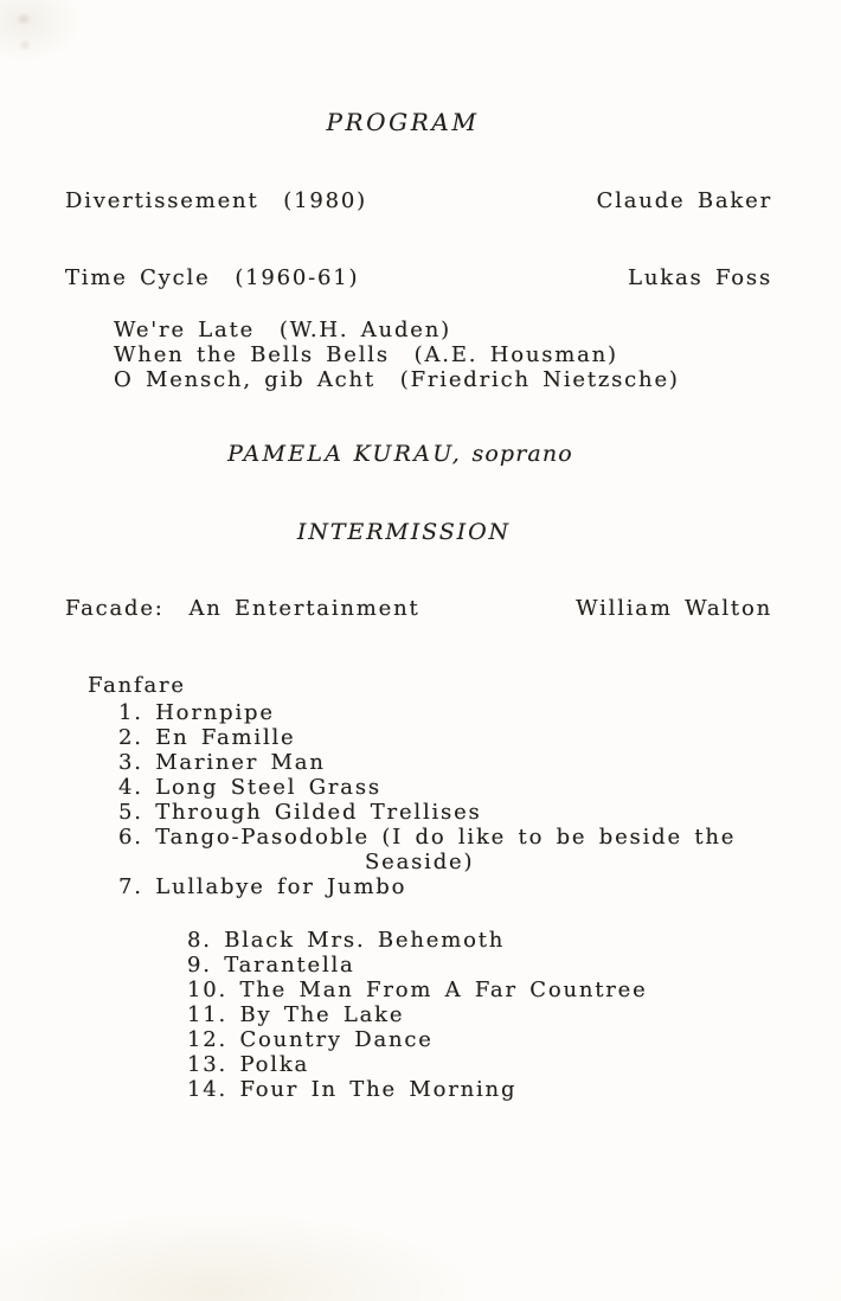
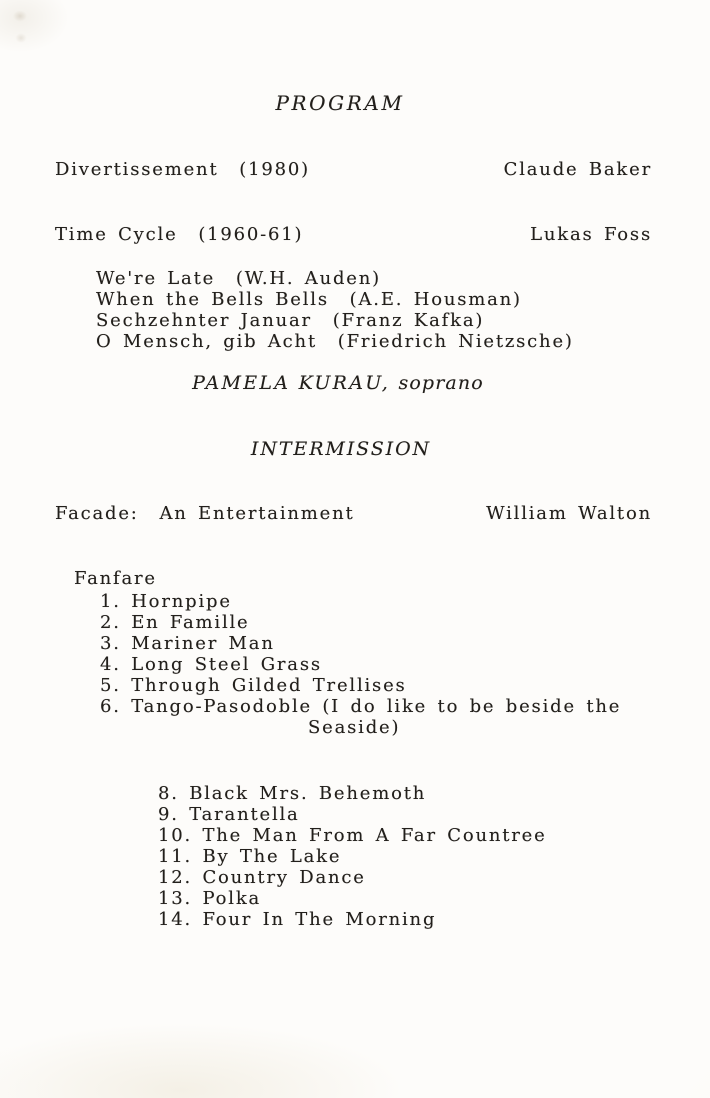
  PROGRAM
  Divertissement (1980)
  Claude Baker
  Time Cycle (1960-61)
  Lukas Foss
  We're Late (W.H. Auden)
  When the Bells Bells (A.E. Housman)
+ Sechzehnter Januar (Franz Kafka)
  O Mensch, gib Acht (Friedrich Nietzsche)
  PAMELA KURAU, soprano
  INTERMISSION
  Facade: An Entertainment
  William Walton
  Fanfare
  1. Hornpipe
  2. En Famille
  3. Mariner Man
  4. Long Steel Grass
  5. Through Gilded Trellises
  6. Tango-Pasodoble (I do like to be beside the
  Seaside)
- 7. Lullabye for Jumbo
  8. Black Mrs. Behemoth
  9. Tarantella
  10. The Man From A Far Countree
  11. By The Lake
  12. Country Dance
  13. Polka
  14. Four In The Morning
